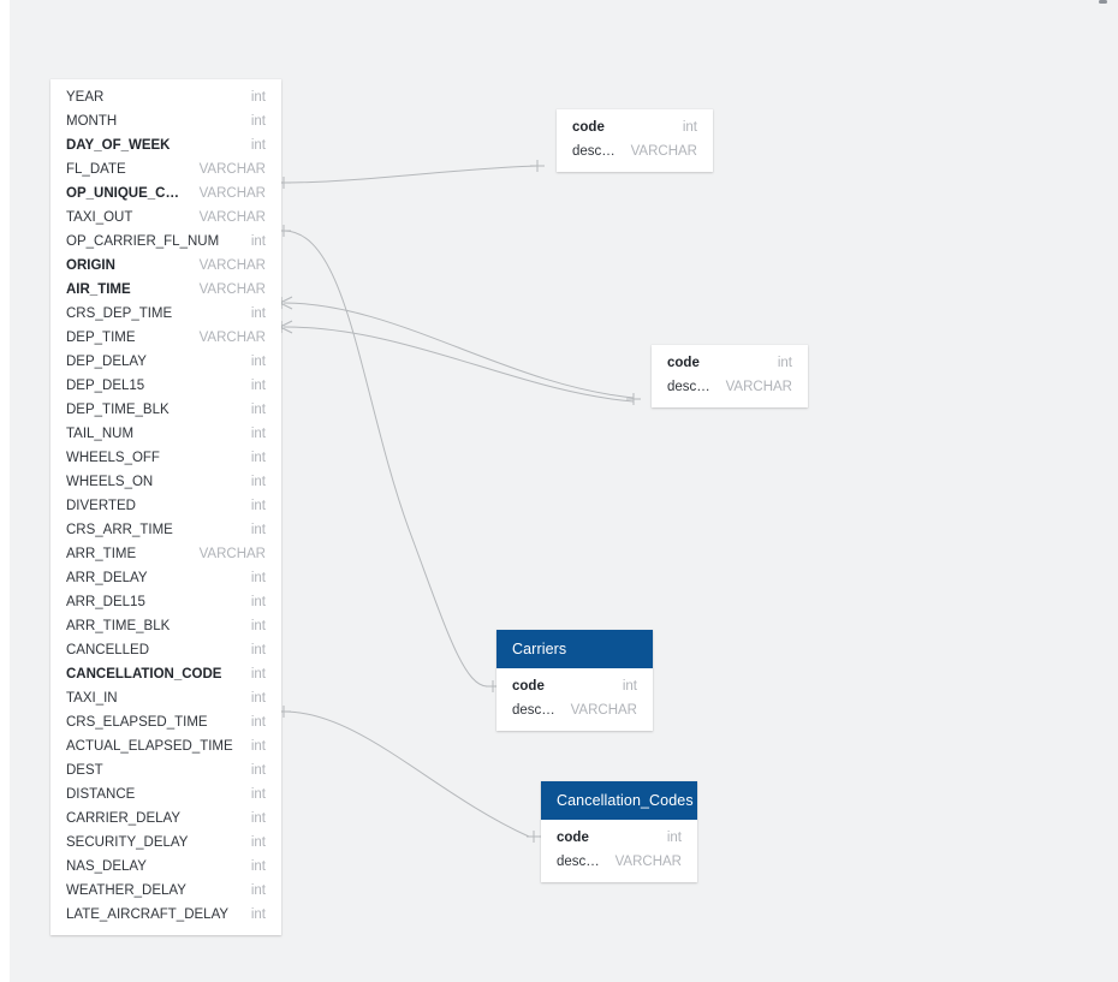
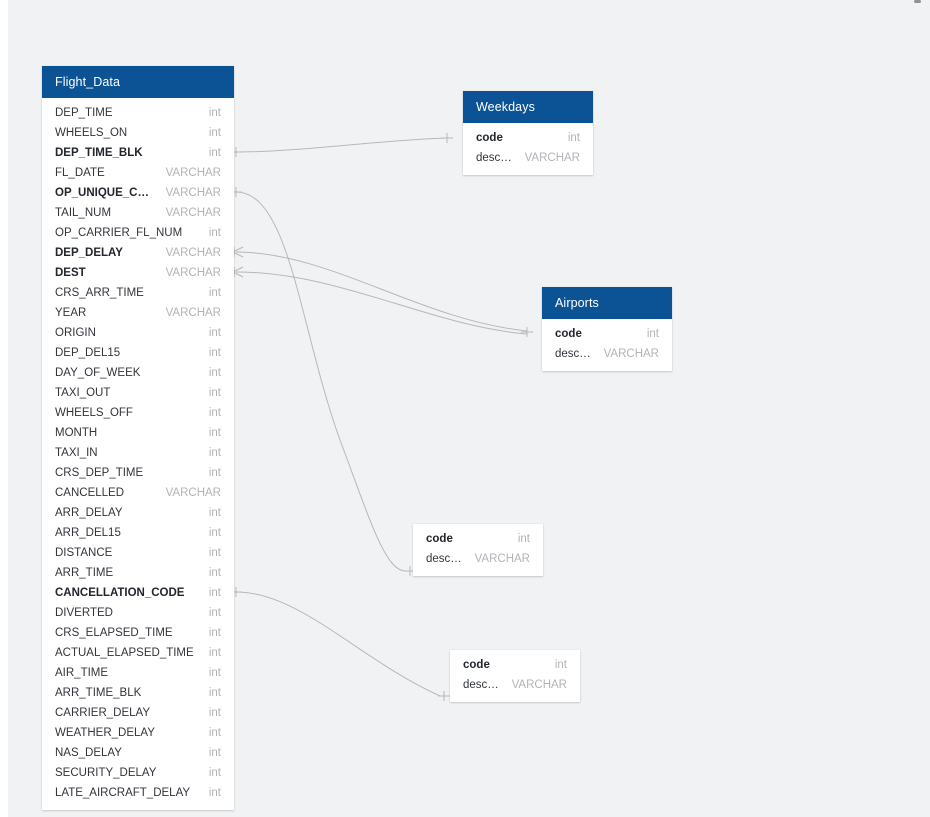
+ Flight_Data
- YEAR
+ DEP_TIME
  int
- MONTH
+ WHEELS_ON
  int
- DAY_OF_WEEK
+ DEP_TIME_BLK
  int
  FL_DATE
  VARCHAR
  OP_UNIQUE_CAR
  VARCHAR
- TAXI_OUT
+ TAIL_NUM
  VARCHAR
  OP_CARRIER_FL_NUM
  int
- ORIGIN
+ DEP_DELAY
  VARCHAR
- AIR_TIME
+ DEST
  VARCHAR
- CRS_DEP_TIME
+ CRS_ARR_TIME
  int
- DEP_TIME
+ YEAR
  VARCHAR
- DEP_DELAY
+ ORIGIN
  int
  DEP_DEL15
  int
- DEP_TIME_BLK
+ DAY_OF_WEEK
  int
- TAIL_NUM
+ TAXI_OUT
  int
  WHEELS_OFF
  int
- WHEELS_ON
+ MONTH
  int
- DIVERTED
+ TAXI_IN
  int
- CRS_ARR_TIME
+ CRS_DEP_TIME
  int
- ARR_TIME
+ CANCELLED
  VARCHAR
  ARR_DELAY
  int
  ARR_DEL15
  int
- ARR_TIME_BLK
+ DISTANCE
  int
- CANCELLED
+ ARR_TIME
  int
  CANCELLATION_CODE
  int
- TAXI_IN
+ DIVERTED
  int
  CRS_ELAPSED_TIME
  int
  ACTUAL_ELAPSED_TIME
  int
- DEST
+ AIR_TIME
  int
- DISTANCE
+ ARR_TIME_BLK
  int
  CARRIER_DELAY
  int
- SECURITY_DELAY
+ WEATHER_DELAY
  int
  NAS_DELAY
  int
- WEATHER_DELAY
+ SECURITY_DELAY
  int
  LATE_AIRCRAFT_DELAY
  int
+ Weekdays
  code
  int
  VARCHAR
+ Airports
  code
  int
  VARCHAR
- Carriers
  code
  int
  VARCHAR
- Cancellation_Codes
  code
  int
  VARCHAR
